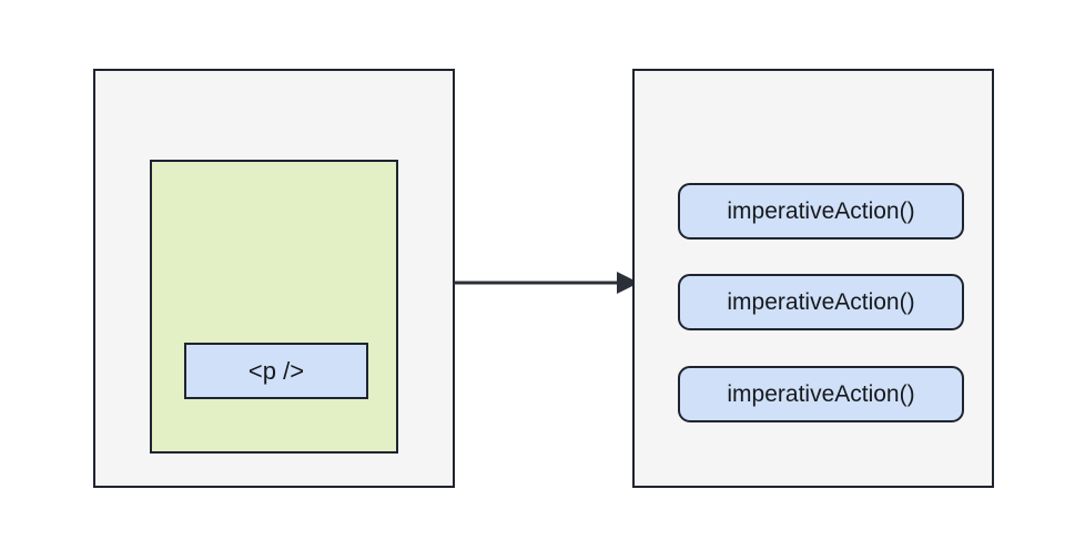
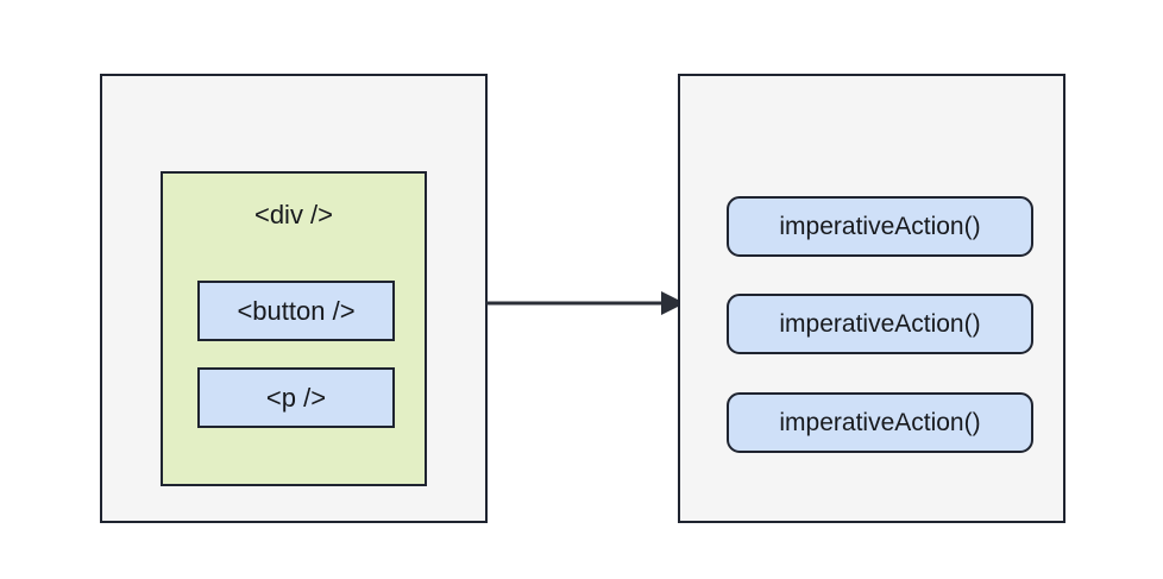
+ <div />
+ <button />
  <p />
  imperativeAction()
  imperativeAction()
  imperativeAction()
